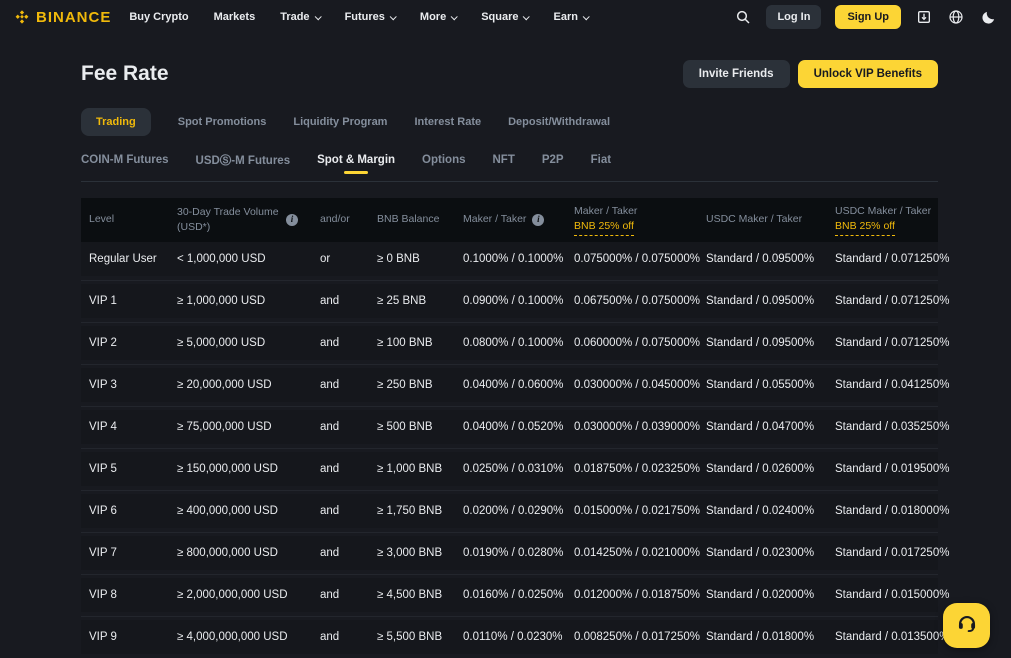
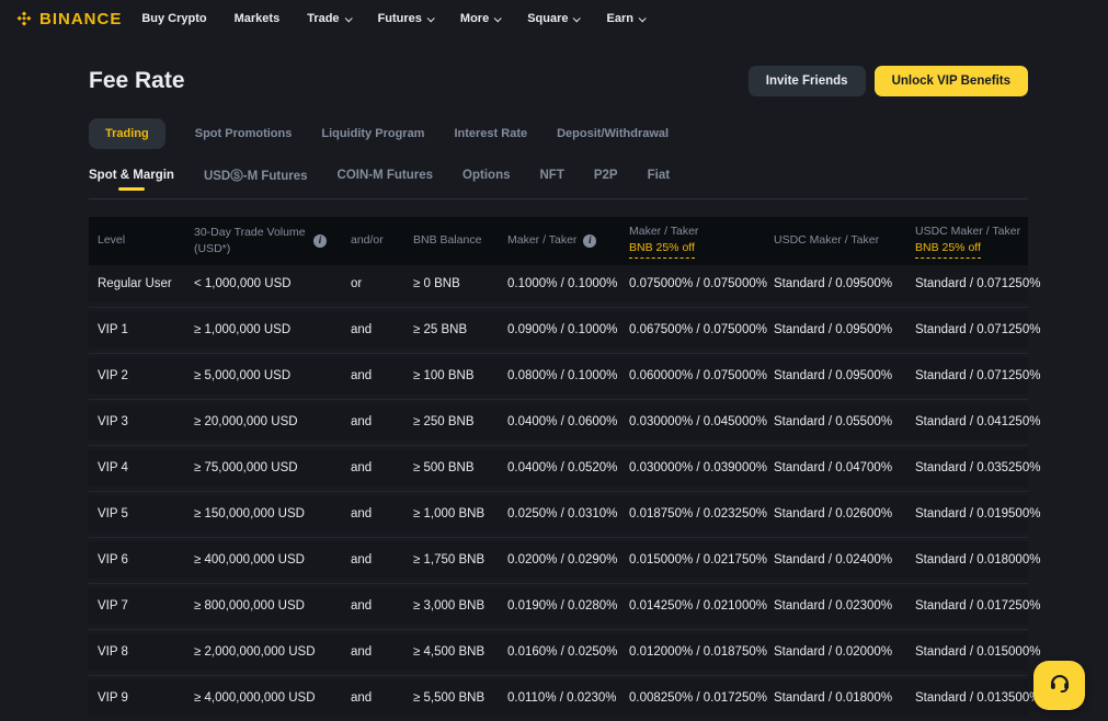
  BINANCE
  Buy Crypto
  Markets
  Trade
  Futures
  More
  Square
  Earn
- Log In
- Sign Up
  Fee Rate
  Invite Friends
  Unlock VIP Benefits
  Trading
  Spot Promotions
  Liquidity Program
  Interest Rate
  Deposit/Withdrawal
- COIN-M Futures
+ Spot & Margin
  USDⓈ-M Futures
- Spot & Margin
+ COIN-M Futures
  Options
  NFT
  P2P
  Fiat
  Level
  30-Day Trade Volume
  (USD*)
  i
  and/or
  BNB Balance
  Maker / Taker
  i
  Maker / Taker
  BNB 25% off
  USDC Maker / Taker
  USDC Maker / Taker
  BNB 25% off
  Regular User
  < 1,000,000 USD
  or
  ≥ 0 BNB
  0.1000% / 0.1000%
  0.075000% / 0.075000%
  Standard / 0.09500%
  Standard / 0.071250%
  VIP 1
  ≥ 1,000,000 USD
  and
  ≥ 25 BNB
  0.0900% / 0.1000%
  0.067500% / 0.075000%
  Standard / 0.09500%
  Standard / 0.071250%
  VIP 2
  ≥ 5,000,000 USD
  and
  ≥ 100 BNB
  0.0800% / 0.1000%
  0.060000% / 0.075000%
  Standard / 0.09500%
  Standard / 0.071250%
  VIP 3
  ≥ 20,000,000 USD
  and
  ≥ 250 BNB
  0.0400% / 0.0600%
  0.030000% / 0.045000%
  Standard / 0.05500%
  Standard / 0.041250%
  VIP 4
  ≥ 75,000,000 USD
  and
  ≥ 500 BNB
  0.0400% / 0.0520%
  0.030000% / 0.039000%
  Standard / 0.04700%
  Standard / 0.035250%
  VIP 5
  ≥ 150,000,000 USD
  and
  ≥ 1,000 BNB
  0.0250% / 0.0310%
  0.018750% / 0.023250%
  Standard / 0.02600%
  Standard / 0.019500%
  VIP 6
  ≥ 400,000,000 USD
  and
  ≥ 1,750 BNB
  0.0200% / 0.0290%
  0.015000% / 0.021750%
  Standard / 0.02400%
  Standard / 0.018000%
  VIP 7
  ≥ 800,000,000 USD
  and
  ≥ 3,000 BNB
  0.0190% / 0.0280%
  0.014250% / 0.021000%
  Standard / 0.02300%
  Standard / 0.017250%
  VIP 8
  ≥ 2,000,000,000 USD
  and
  ≥ 4,500 BNB
  0.0160% / 0.0250%
  0.012000% / 0.018750%
  Standard / 0.02000%
  Standard / 0.015000%
  VIP 9
  ≥ 4,000,000,000 USD
  and
  ≥ 5,500 BNB
  0.0110% / 0.0230%
  0.008250% / 0.017250%
  Standard / 0.01800%
  Standard / 0.013500
